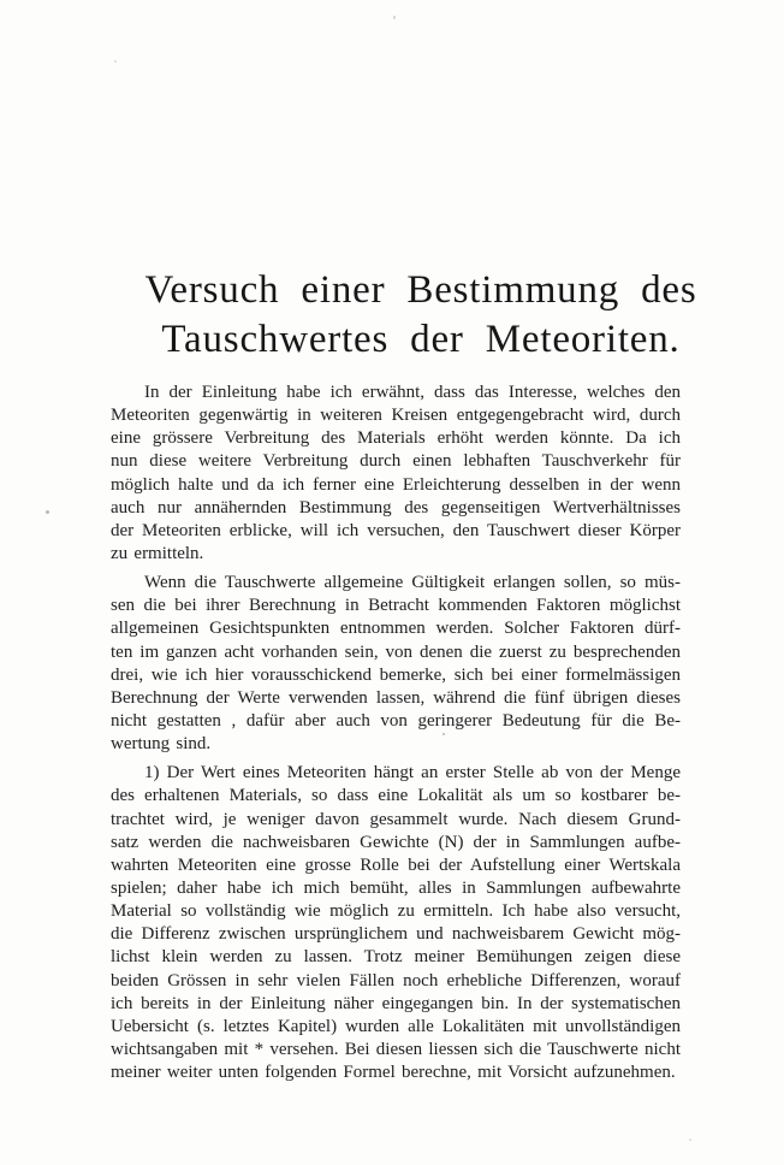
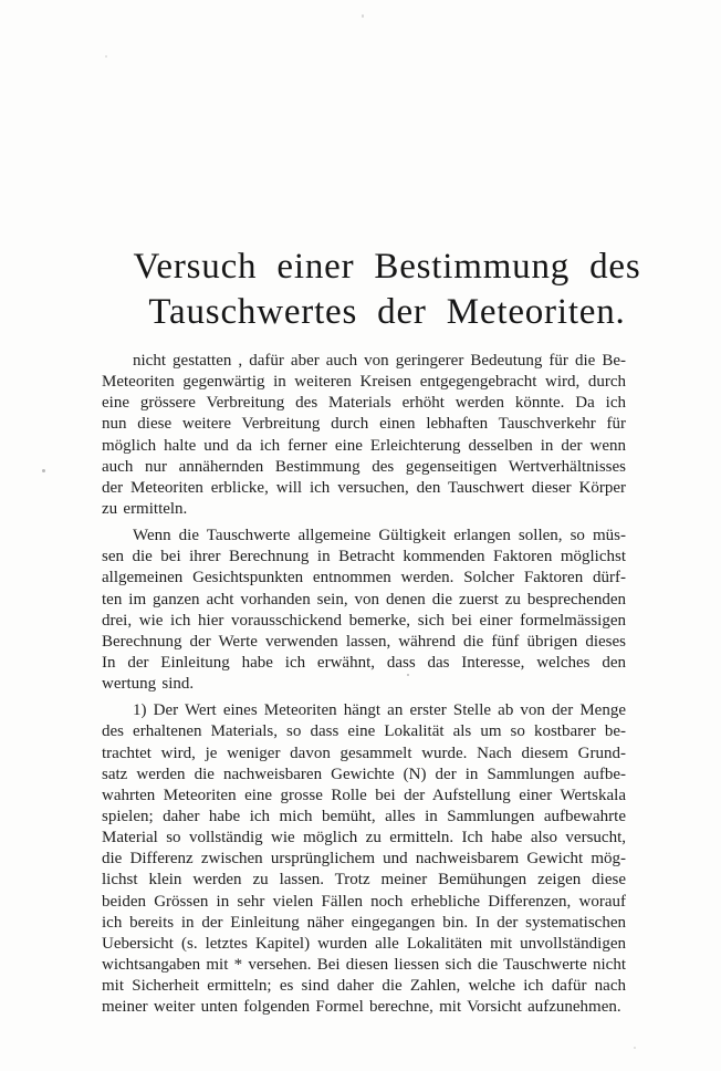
  Versuch einer Bestimmung des
  Tauschwertes der Meteoriten.
- In der Einleitung habe ich erwähnt, dass das Interesse, welches den
+ nicht gestatten , dafür aber auch von geringerer Bedeutung für die Be-
  Meteoriten gegenwärtig in weiteren Kreisen entgegengebracht wird, durch
  eine grössere Verbreitung des Materials erhöht werden könnte. Da ich
  nun diese weitere Verbreitung durch einen lebhaften Tauschverkehr für
  möglich halte und da ich ferner eine Erleichterung desselben in der wenn
  auch nur annähernden Bestimmung des gegenseitigen Wertverhältnisses
  der Meteoriten erblicke, will ich versuchen, den Tauschwert dieser Körper
  zu ermitteln.
  Wenn die Tauschwerte allgemeine Gültigkeit erlangen sollen, so müs-
  sen die bei ihrer Berechnung in Betracht kommenden Faktoren möglichst
  allgemeinen Gesichtspunkten entnommen werden. Solcher Faktoren dürf-
  ten im ganzen acht vorhanden sein, von denen die zuerst zu besprechenden
  drei, wie ich hier vorausschickend bemerke, sich bei einer formelmässigen
  Berechnung der Werte verwenden lassen, während die fünf übrigen dieses
- nicht gestatten , dafür aber auch von geringerer Bedeutung für die Be-
+ In der Einleitung habe ich erwähnt, dass das Interesse, welches den
  wertung sind.
  1) Der Wert eines Meteoriten hängt an erster Stelle ab von der Menge
  des erhaltenen Materials, so dass eine Lokalität als um so kostbarer be-
  trachtet wird, je weniger davon gesammelt wurde. Nach diesem Grund-
  satz werden die nachweisbaren Gewichte (N) der in Sammlungen aufbe-
  wahrten Meteoriten eine grosse Rolle bei der Aufstellung einer Wertskala
  spielen; daher habe ich mich bemüht, alles in Sammlungen aufbewahrte
  Material so vollständig wie möglich zu ermitteln. Ich habe also versucht,
  die Differenz zwischen ursprünglichem und nachweisbarem Gewicht mög-
  lichst klein werden zu lassen. Trotz meiner Bemühungen zeigen diese
  beiden Grössen in sehr vielen Fällen noch erhebliche Differenzen, worauf
  ich bereits in der Einleitung näher eingegangen bin. In der systematischen
  Uebersicht (s. letztes Kapitel) wurden alle Lokalitäten mit unvollständigen
  wichtsangaben mit * versehen. Bei diesen liessen sich die Tauschwerte nicht
+ mit Sicherheit ermitteln; es sind daher die Zahlen, welche ich dafür nach
  meiner weiter unten folgenden Formel berechne, mit Vorsicht aufzunehmen.
